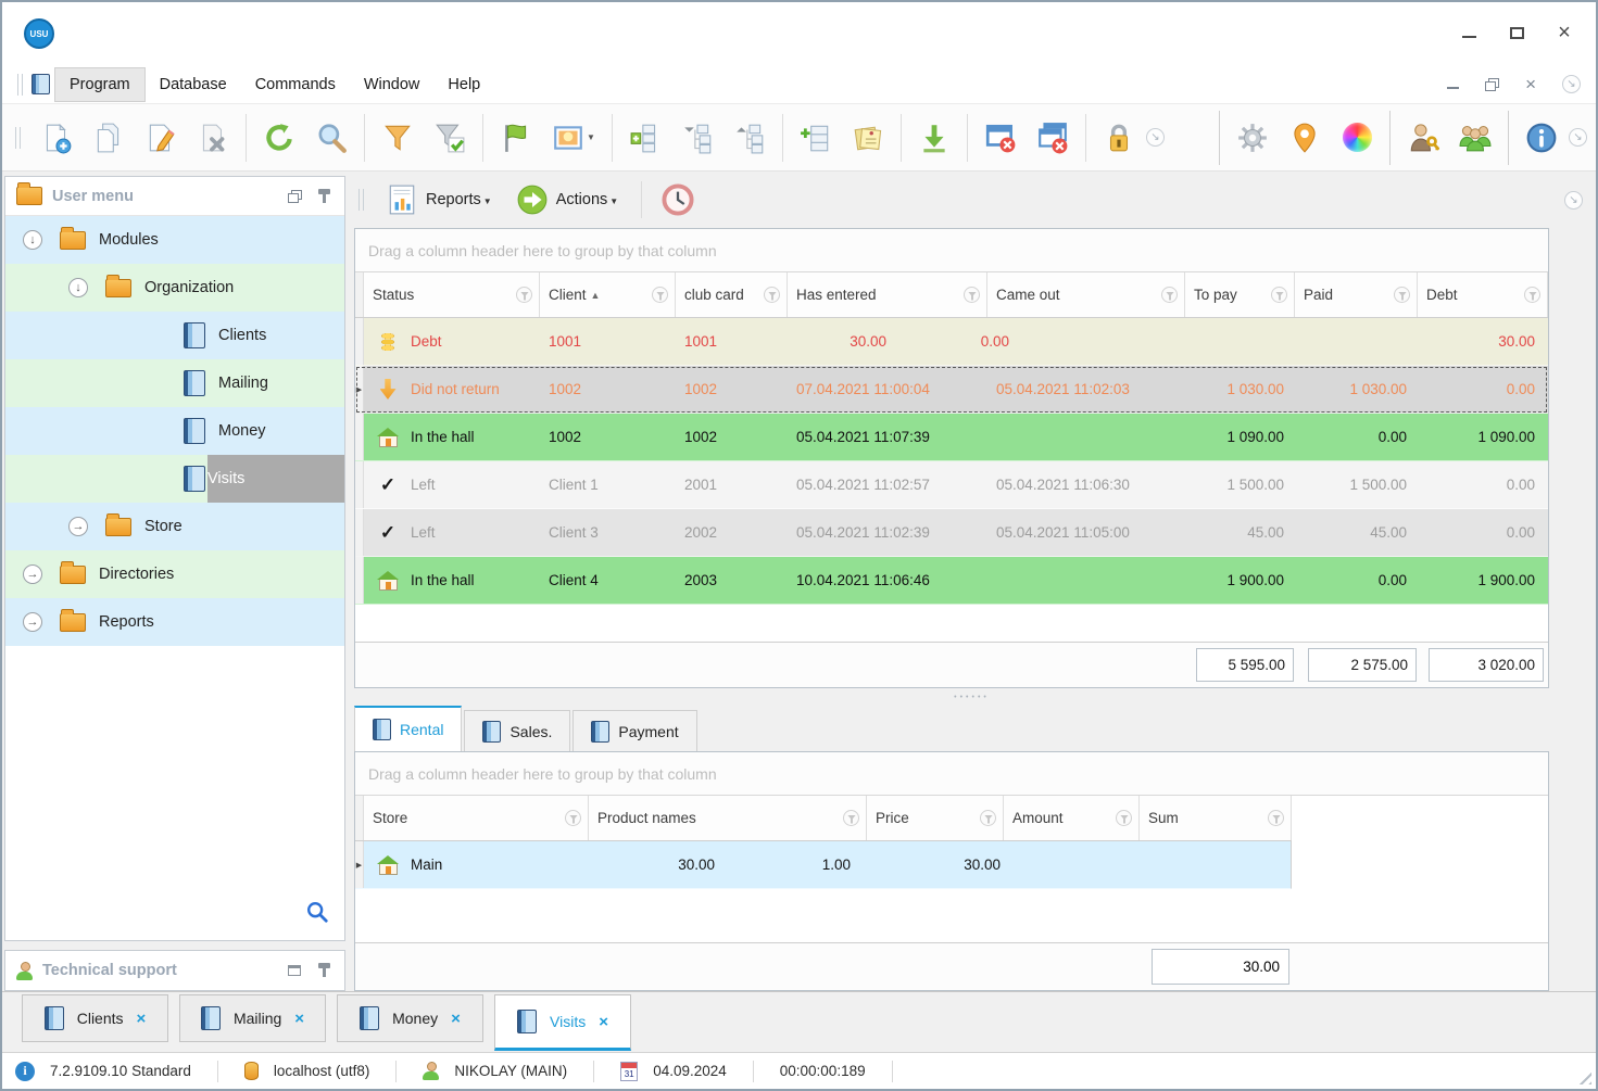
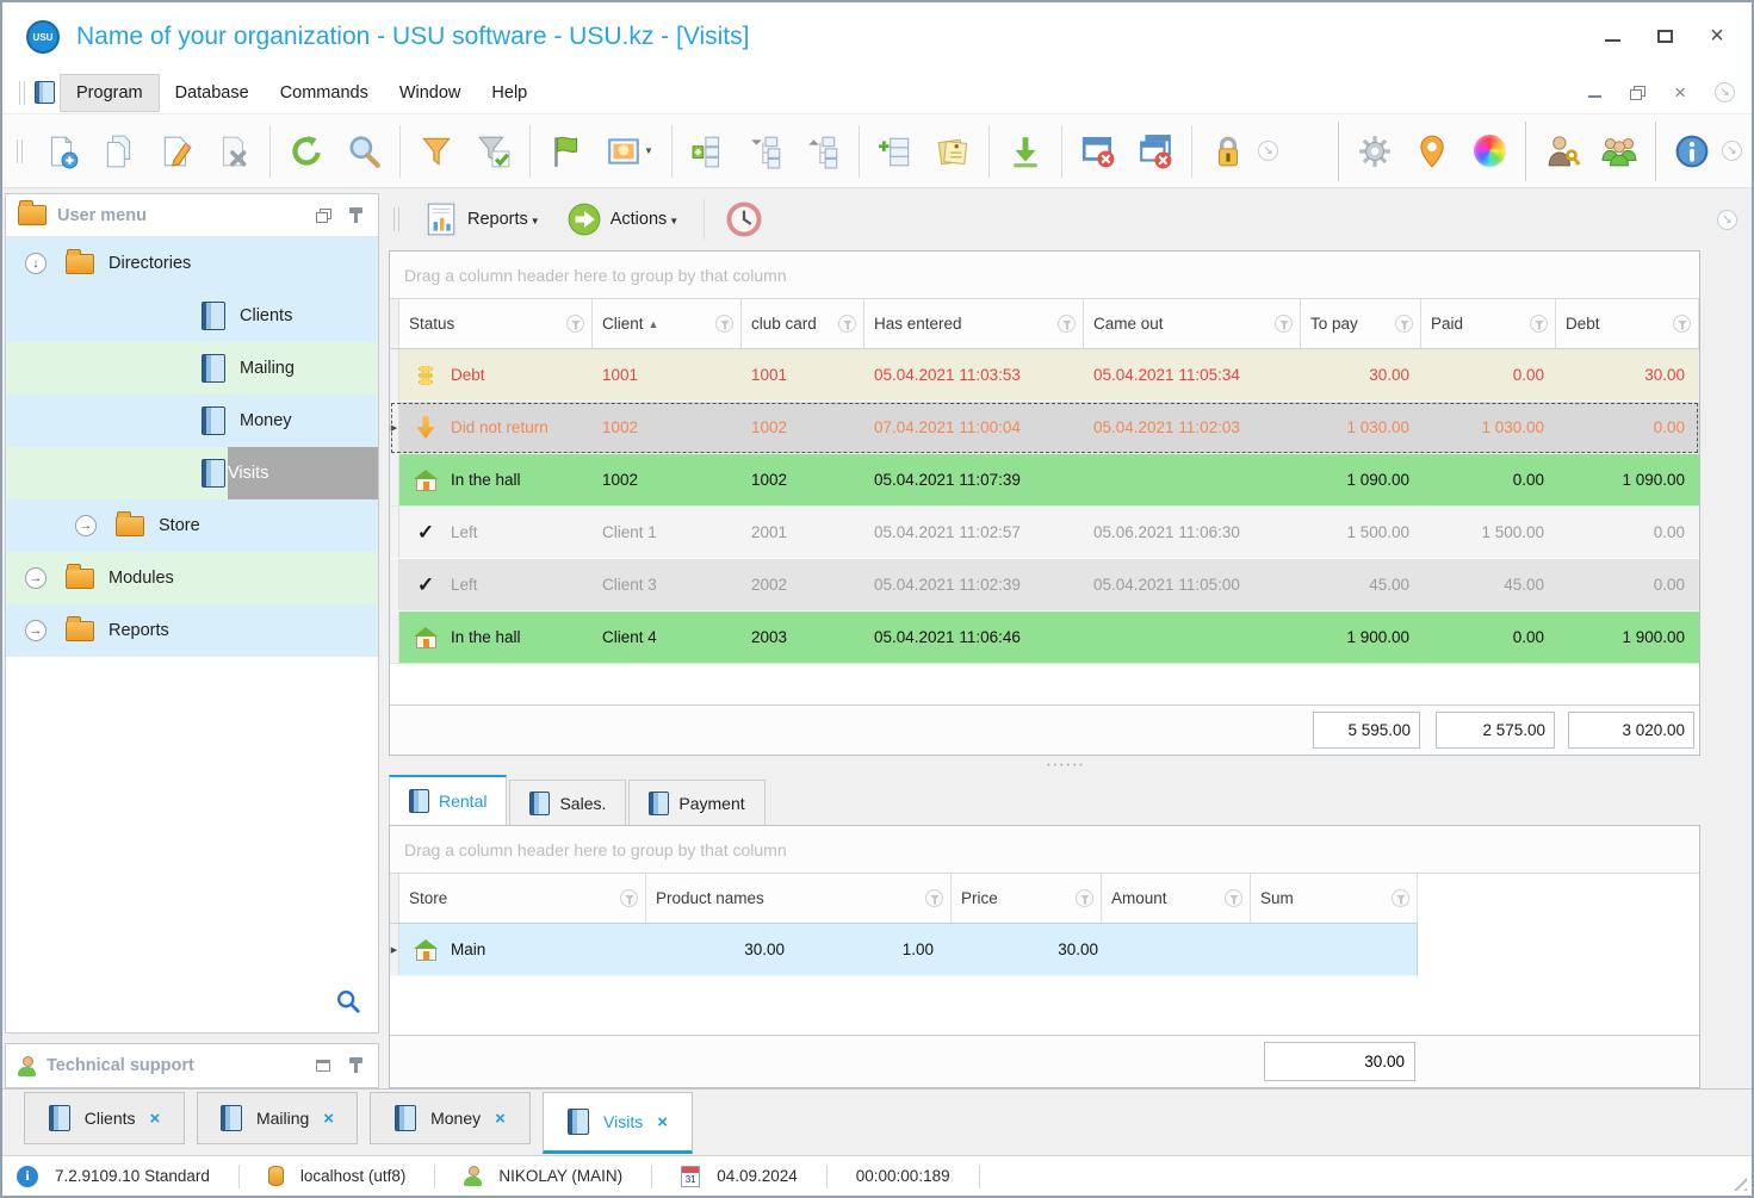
  USU
+ Name of your organization - USU software - USU.kz - [Visits]
  ×
  Program
  Database
  Commands
  Window
  Help
  ×
  ↘
  ▼
  ↘
  ↘
  User menu
- Modules
+ Directories
- Organization
  Clients
  Mailing
  Money
  Visits
  Store
- Directories
+ Modules
  Reports
  Technical support
  Reports
  ▼
  Actions
  ▼
  ↘
  Drag a column header here to group by that column
  Status
  Client
  ▲
  club card
  Has entered
  Came out
  To pay
  Paid
  Debt
  Debt
  1001
  1001
+ 05.04.2021 11:03:53
+ 05.04.2021 11:05:34
  30.00
  0.00
  30.00
  Did not return
  1002
  1002
  07.04.2021 11:00:04
  05.04.2021 11:02:03
  1 030.00
  1 030.00
  0.00
  In the hall
  1002
  1002
  05.04.2021 11:07:39
  1 090.00
  0.00
  1 090.00
  Left
  Client 1
  2001
  05.04.2021 11:02:57
- 05.04.2021 11:06:30
+ 05.06.2021 11:06:30
  1 500.00
  1 500.00
  0.00
  Left
  Client 3
  2002
  05.04.2021 11:02:39
  05.04.2021 11:05:00
  45.00
  45.00
  0.00
  In the hall
  Client 4
  2003
- 10.04.2021 11:06:46
+ 05.04.2021 11:06:46
  1 900.00
  0.00
  1 900.00
  5 595.00
  2 575.00
  3 020.00
  Rental
  Sales.
  Payment
  Drag a column header here to group by that column
  Store
  Product names
  Price
  Amount
  Sum
  Main
  30.00
  1.00
  30.00
  30.00
  Clients
  ×
  Mailing
  ×
  Money
  ×
  Visits
  ×
  i
  7.2.9109.10 Standard
  localhost (utf8)
  NIKOLAY (MAIN)
  31
  04.09.2024
  00:00:00:189
